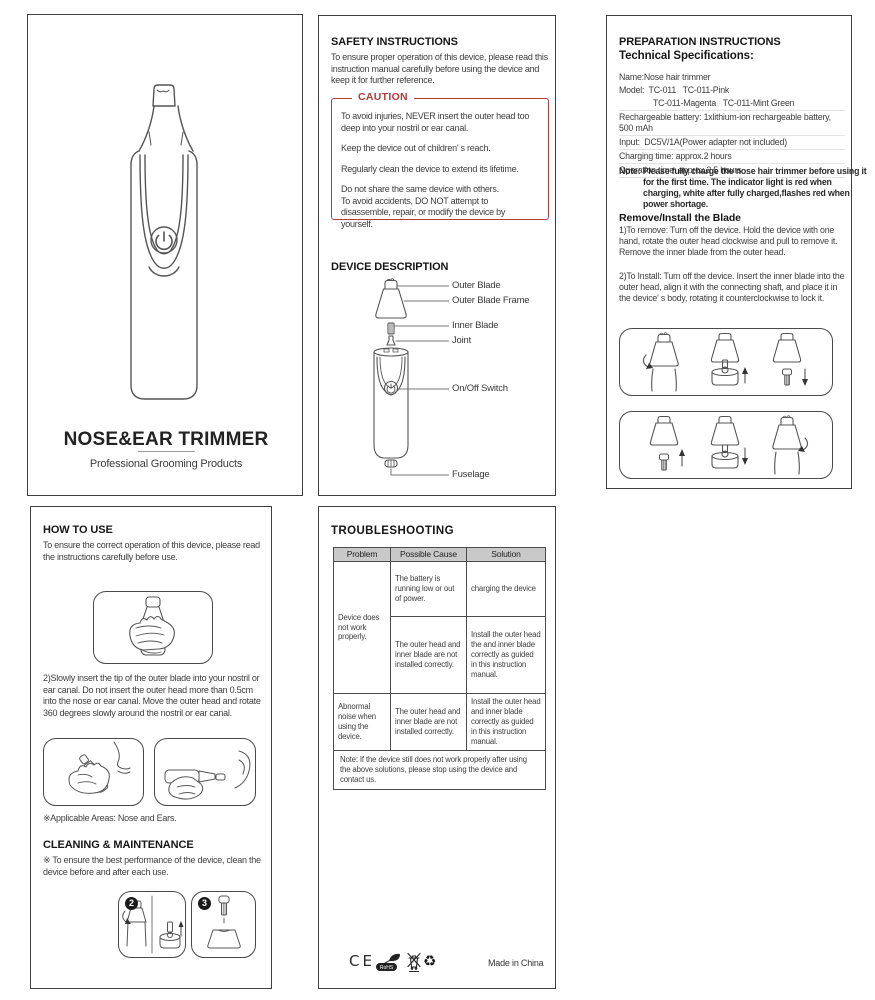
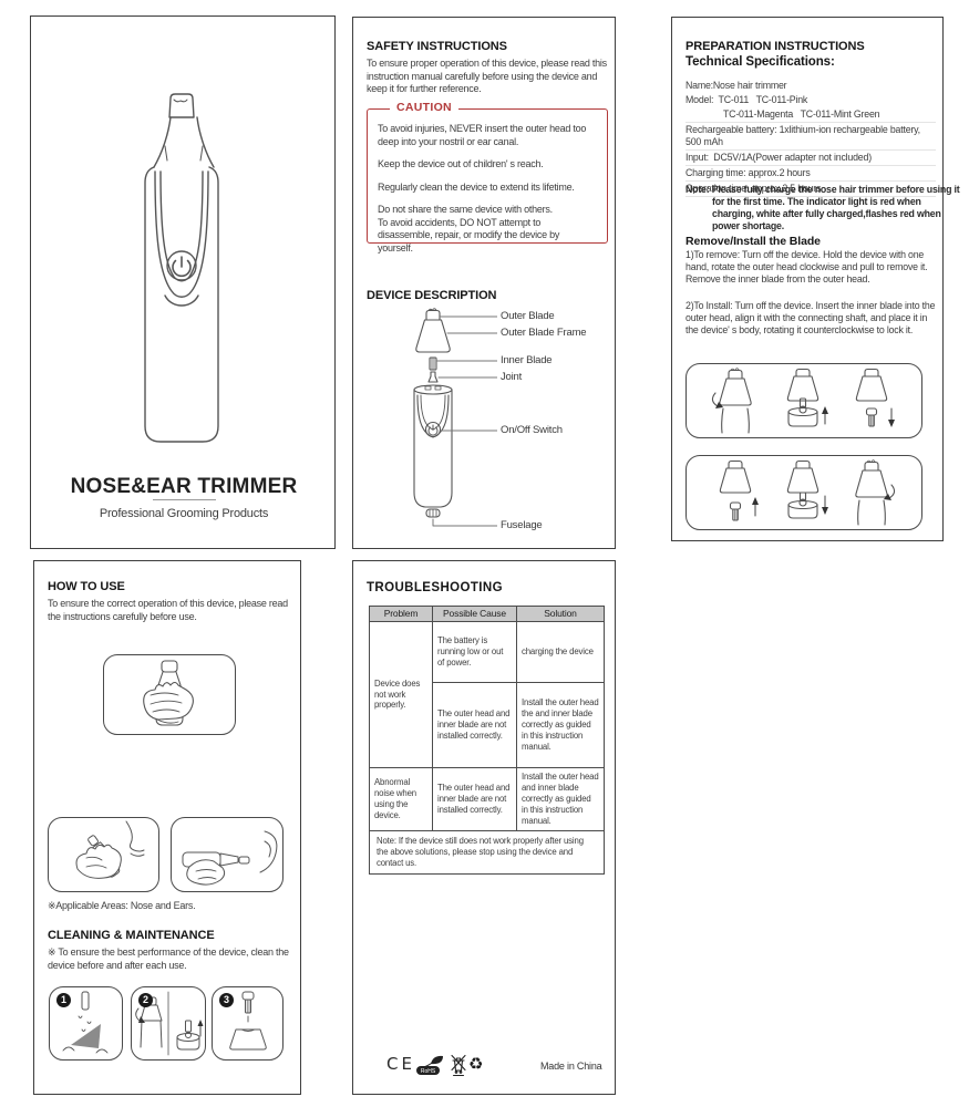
  NOSE&EAR TRIMMER
  Professional Grooming Products
  SAFETY INSTRUCTIONS
  To ensure proper operation of this device, please read this instruction manual carefully before using the device and keep it for further reference.
  CAUTION
  To avoid injuries, NEVER insert the outer head too deep into your nostril or ear canal.
  Keep the device out of children' s reach.
  Regularly clean the device to extend its lifetime.
  Do not share the same device with others.
  To avoid accidents, DO NOT attempt to disassemble, repair, or modify the device by yourself.
  DEVICE DESCRIPTION
  Outer Blade
  Outer Blade Frame
  Inner Blade
  Joint
  On/Off Switch
  Fuselage
  PREPARATION INSTRUCTIONS
  Technical Specifications:
  Name:Nose hair trimmer
  Model: TC-011 TC-011-Pink
  TC-011-Magenta TC-011-Mint Green
  Rechargeable battery: 1xlithium-ion rechargeable battery, 500 mAh
  Input: DC5V/1A(Power adapter not included)
  Charging time: approx.2 hours
  Operation time: approx.2.5 hours
  Note: Please fully charge the nose hair trimmer before using it for the first time. The indicator light is red when charging, white after fully charged,flashes red when power shortage.
  Remove/Install the Blade
  1)To remove: Turn off the device. Hold the device with one hand, rotate the outer head clockwise and pull to remove it. Remove the inner blade from the outer head.
  2)To Install: Turn off the device. Insert the inner blade into the outer head, align it with the connecting shaft, and place it in the device' s body, rotating it counterclockwise to lock it.
  HOW TO USE
  To ensure the correct operation of this device, please read the instructions carefully before use.
- 2)Slowly insert the tip of the outer blade into your nostril or ear canal. Do not insert the outer head more than 0.5cm into the nose or ear canal. Move the outer head and rotate 360 degrees slowly around the nostril or ear canal.
  ※Applicable Areas: Nose and Ears.
  CLEANING & MAINTENANCE
  ※ To ensure the best performance of the device, clean the device before and after each use.
+ 1
  2
  3
  TROUBLESHOOTING
  Problem	Possible Cause	Solution
  Device does not work properly.	The battery is running low or out of power.	charging the device
  The outer head and inner blade are not installed correctly.	Install the outer head the and inner blade correctly as guided in this instruction manual.
  Abnormal noise when using the device.	The outer head and inner blade are not installed correctly.	Install the outer head and inner blade correctly as guided in this instruction manual.
  Note: If the device still does not work properly after using the above solutions, please stop using the device and contact us.
  CE
  ♻
  Made in China
